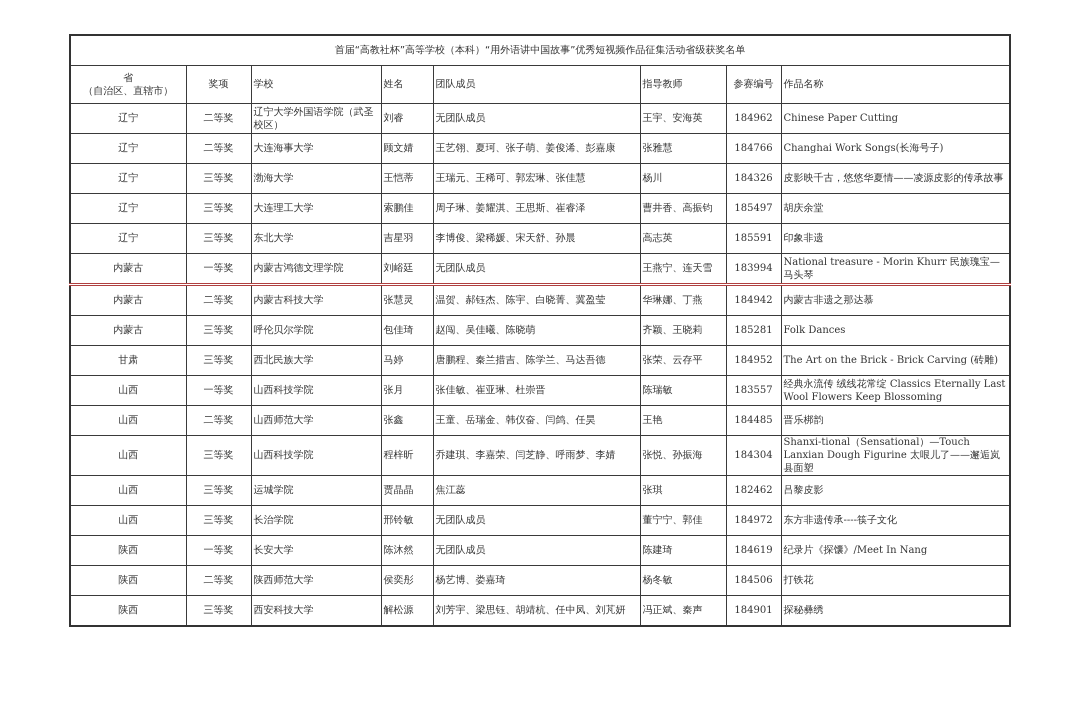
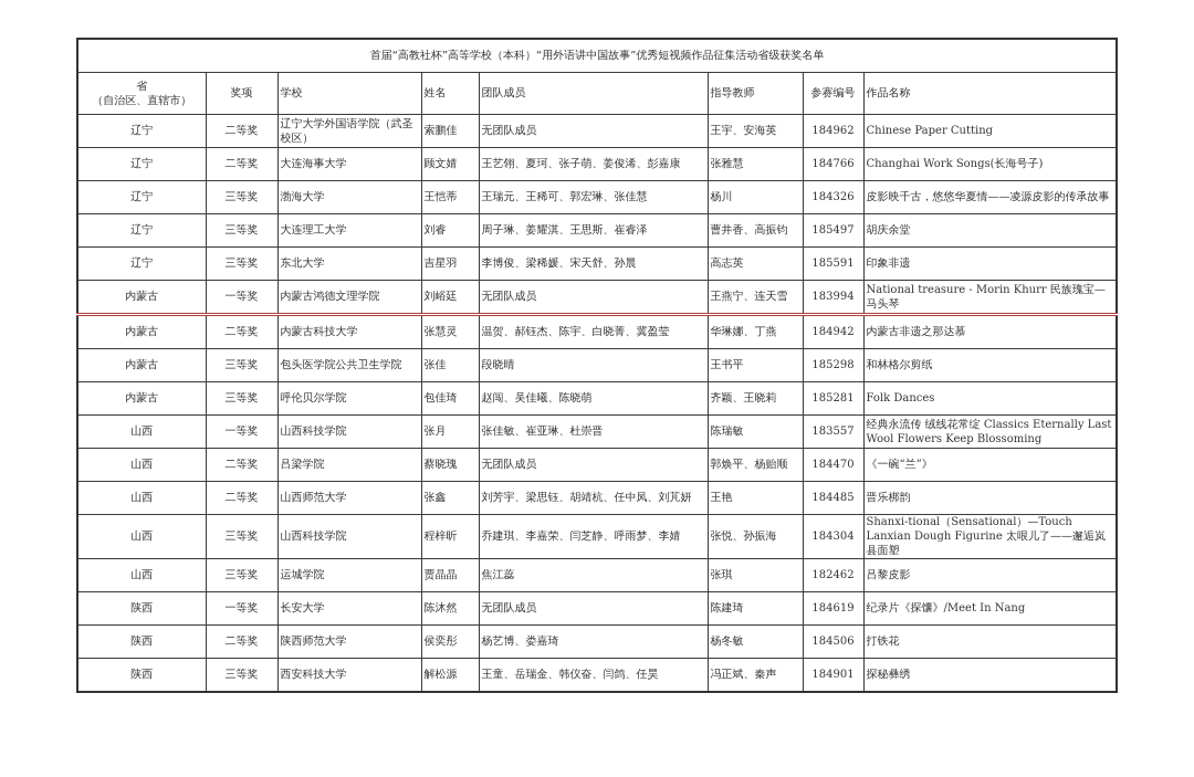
  首届“高教社杯”高等学校（本科）“用外语讲中国故事”优秀短视频作品征集活动省级获奖名单
  省 （自治区、直辖市）	奖项	学校	姓名	团队成员	指导教师	参赛编号	作品名称
- 辽宁	二等奖	辽宁大学外国语学院（武圣校区）	刘睿	无团队成员	王宇、安海英	184962	Chinese Paper Cutting
+ 辽宁	二等奖	辽宁大学外国语学院（武圣校区）	索鹏佳	无团队成员	王宇、安海英	184962	Chinese Paper Cutting
  辽宁	二等奖	大连海事大学	顾文婧	王艺翎、夏珂、张子萌、姜俊浠、彭嘉康	张雅慧	184766	Changhai Work Songs(长海号子)
  辽宁	三等奖	渤海大学	王恺蒂	王瑞元、王稀可、郭宏琳、张佳慧	杨川	184326	皮影映千古，悠悠华夏情——凌源皮影的传承故事
- 辽宁	三等奖	大连理工大学	索鹏佳	周子琳、姜耀淇、王思斯、崔睿泽	曹井香、高振钧	185497	胡庆余堂
+ 辽宁	三等奖	大连理工大学	刘睿	周子琳、姜耀淇、王思斯、崔睿泽	曹井香、高振钧	185497	胡庆余堂
  辽宁	三等奖	东北大学	吉星羽	李博俊、梁稀媛、宋天舒、孙晨	高志英	185591	印象非遗
  内蒙古	一等奖	内蒙古鸿德文理学院	刘峪廷	无团队成员	王燕宁、连天雪	183994	National treasure - Morin Khurr 民族瑰宝—马头琴
  内蒙古	二等奖	内蒙古科技大学	张慧灵	温贺、郝钰杰、陈宇、白晓菁、冀盈莹	华琳娜、丁燕	184942	内蒙古非遗之那达慕
+ 内蒙古	三等奖	包头医学院公共卫生学院	张佳	段晓晴	王书平	185298	和林格尔剪纸
  内蒙古	三等奖	呼伦贝尔学院	包佳琦	赵闯、吴佳曦、陈晓萌	齐颖、王晓莉	185281	Folk Dances
- 甘肃	三等奖	西北民族大学	马婷	唐鹏程、秦兰措吉、陈学兰、马达吾德	张荣、云存平	184952	The Art on the Brick - Brick Carving (砖雕)
  山西	一等奖	山西科技学院	张月	张佳敏、崔亚琳、杜崇晋	陈瑞敏	183557	经典永流传 绒线花常绽 Classics Eternally Last Wool Flowers Keep Blossoming
+ 山西	二等奖	吕梁学院	蔡晓瑰	无团队成员	郭焕平、杨贻顺	184470	《一碗“兰”》
- 山西	二等奖	山西师范大学	张鑫	王童、岳瑞金、韩仪奋、闫鸽、任昊	王艳	184485	晋乐梆韵
+ 山西	二等奖	山西师范大学	张鑫	刘芳宇、梁思钰、胡靖杭、任中凤、刘芃妍	王艳	184485	晋乐梆韵
  山西	三等奖	山西科技学院	程梓昕	乔建琪、李嘉荣、闫芝静、呼雨梦、李婧	张悦、孙振海	184304	Shanxi-tional（Sensational）—Touch Lanxian Dough Figurine 太哏儿了——邂逅岚县面塑
  山西	三等奖	运城学院	贾晶晶	焦江蕊	张琪	182462	吕黎皮影
- 山西	三等奖	长治学院	邢铃敏	无团队成员	董宁宁、郭佳	184972	东方非遗传承----筷子文化
  陕西	一等奖	长安大学	陈沐然	无团队成员	陈建琦	184619	纪录片《探馕》/Meet In Nang
  陕西	二等奖	陕西师范大学	侯奕彤	杨艺博、娄嘉琦	杨冬敏	184506	打铁花
- 陕西	三等奖	西安科技大学	解松源	刘芳宇、梁思钰、胡靖杭、任中凤、刘芃妍	冯正斌、秦声	184901	探秘彝绣
+ 陕西	三等奖	西安科技大学	解松源	王童、岳瑞金、韩仪奋、闫鸽、任昊	冯正斌、秦声	184901	探秘彝绣
